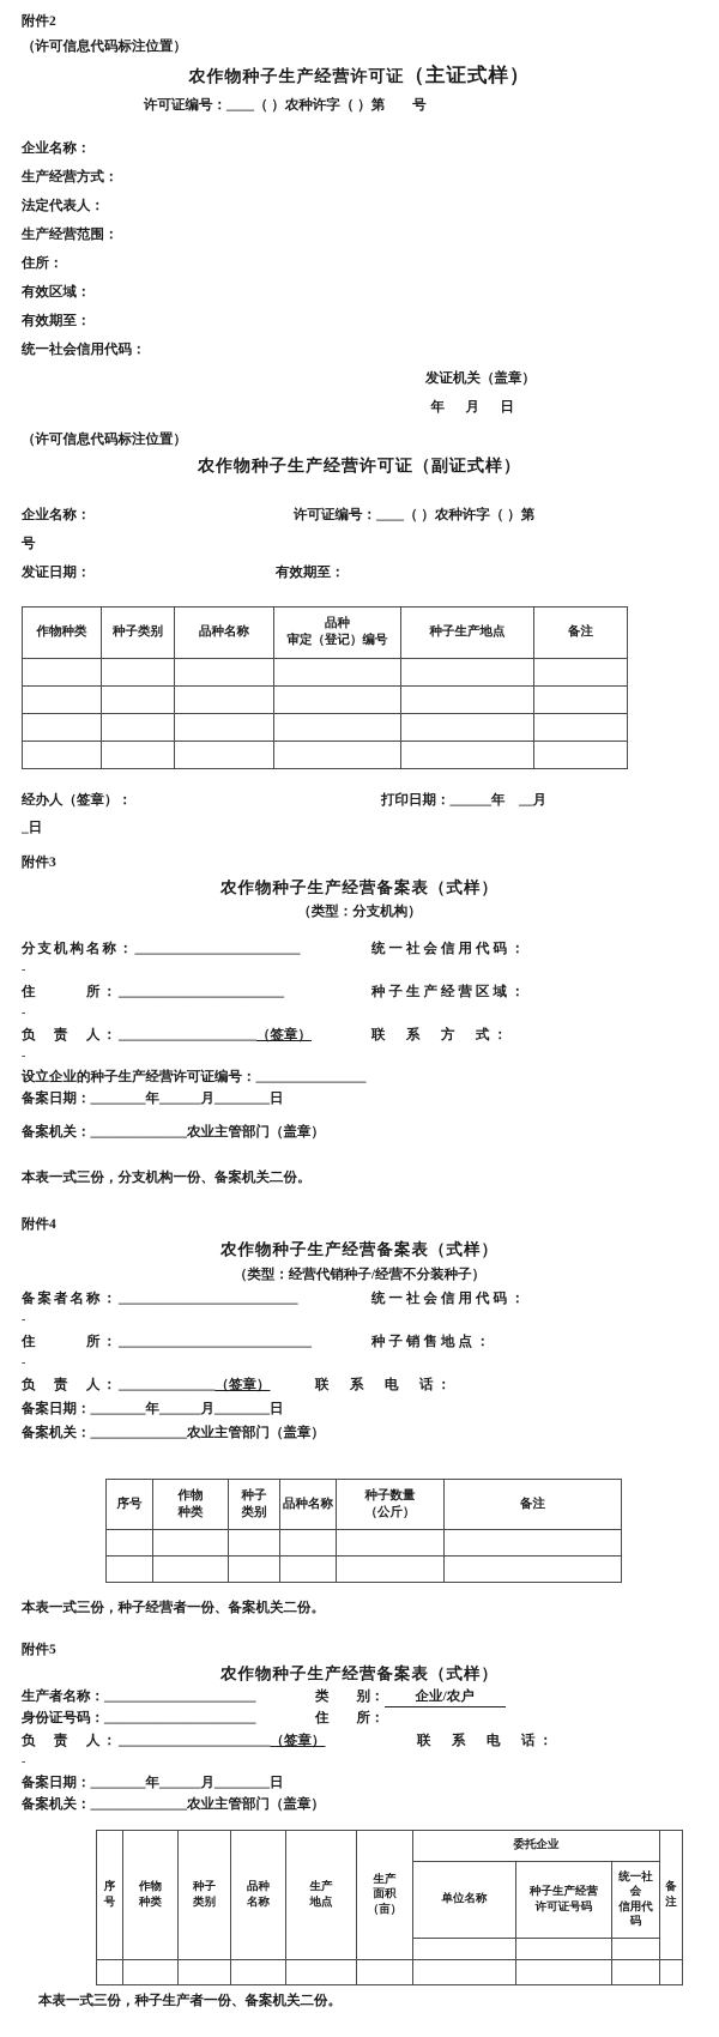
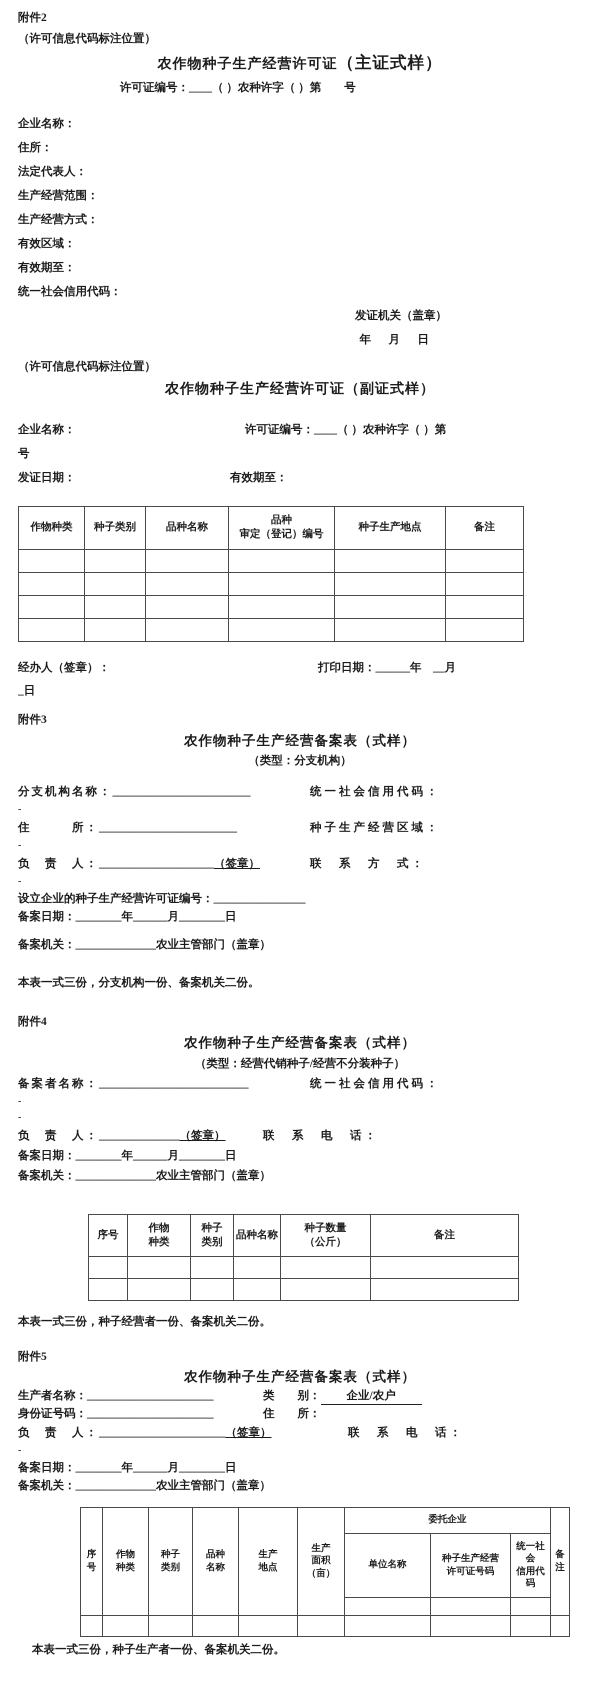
  附件2
  （许可信息代码标注位置）
  农作物种子生产经营许可证（主证式样）
  许可证编号：____（ ）农种许字（ ）第 号
  企业名称：
- 生产经营方式：
+ 住所：
  法定代表人：
  生产经营范围：
- 住所：
+ 生产经营方式：
  有效区域：
  有效期至：
  统一社会信用代码：
  发证机关（盖章）
  年 月 日
  （许可信息代码标注位置）
  农作物种子生产经营许可证（副证式样）
  企业名称：
  许可证编号：____（ ）农种许字（ ）第
  号
  发证日期：
  有效期至：
  作物种类	种子类别	品种名称	品种 审定（登记）编号	种子生产地点	备注
  经办人（签章）：
  打印日期：______年 __月
  _日
  附件3
  农作物种子生产经营备案表（式样）
  （类型：分支机构）
  分支机构名称：________________________
  统一社会信用代码：
  -
  住 所：________________________
  种子生产经营区域：
  -
  负 责 人：____________________（签章）
  联 系 方 式：
  -
  设立企业的种子生产经营许可证编号：________________
  备案日期：________年______月________日
  备案机关：______________农业主管部门（盖章）
  本表一式三份，分支机构一份、备案机关二份。
  附件4
  农作物种子生产经营备案表（式样）
  （类型：经营代销种子/经营不分装种子）
  备案者名称：__________________________
  统一社会信用代码：
  -
- 住 所：____________________________
- 种子销售地点：
  -
  负 责 人：______________（签章）
  联 系 电 话：
  备案日期：________年______月________日
  备案机关：______________农业主管部门（盖章）
  序号	作物 种类	种子 类别	品种名称	种子数量 （公斤）	备注
  本表一式三份，种子经营者一份、备案机关二份。
  附件5
  农作物种子生产经营备案表（式样）
  生产者名称：______________________
  类 别： 企业/农户
  身份证号码：______________________
  住 所：
  负 责 人：______________________（签章）
  联 系 电 话：
  -
  备案日期：________年______月________日
  备案机关：______________农业主管部门（盖章）
  序 号	作物 种类	种子 类别	品种 名称	生产 地点	生产 面积 （亩）	委托企业	备 注
  单位名称	种子生产经营 许可证号码	统一社 会 信用代 码
  本表一式三份，种子生产者一份、备案机关二份。
